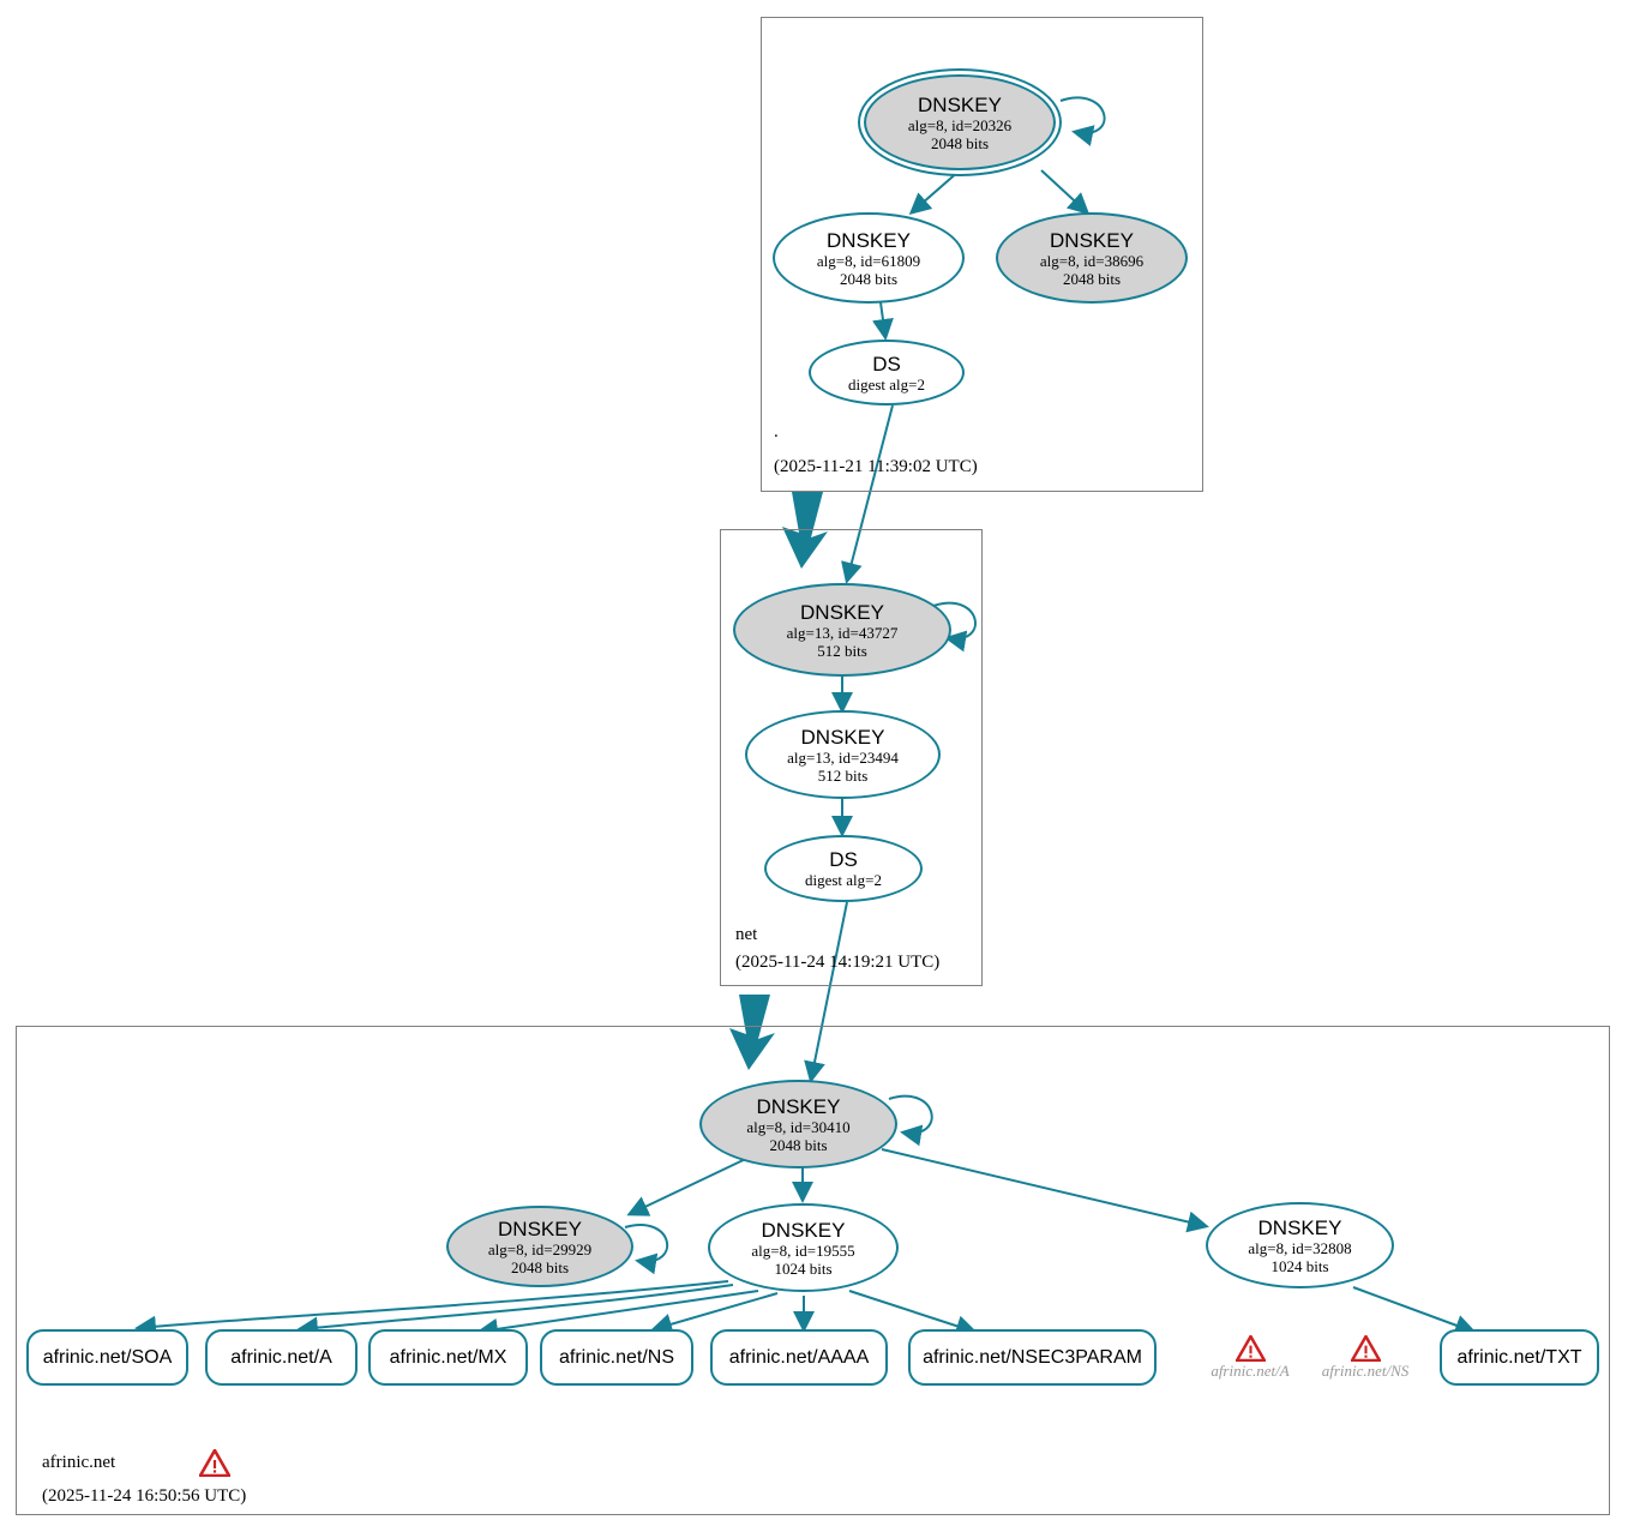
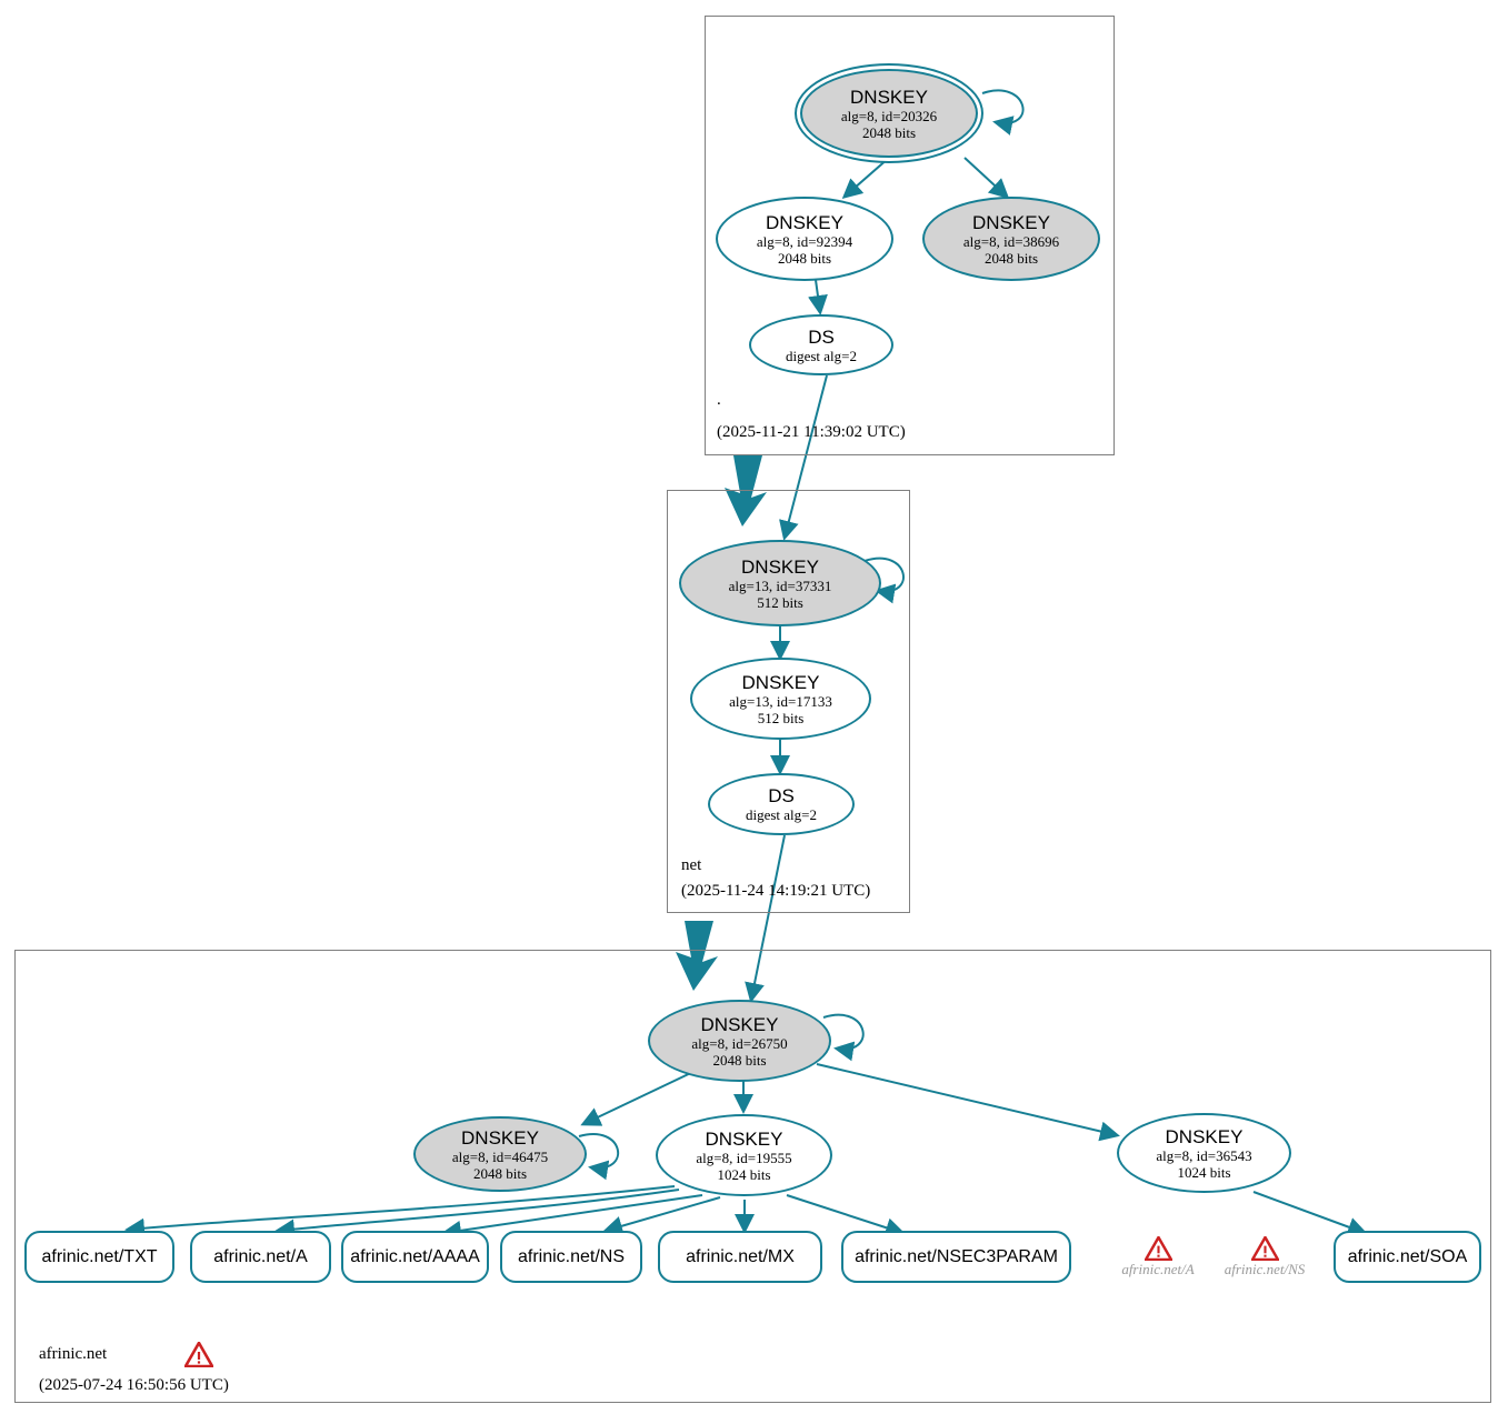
  .
  (2025-11-21 11:39:02 UTC)
  net
  (2025-11-24 14:19:21 UTC)
  afrinic.net
- (2025-11-24 16:50:56 UTC)
+ (2025-07-24 16:50:56 UTC)
  DNSKEY
  alg=8, id=20326
  2048 bits
  DNSKEY
- alg=8, id=61809
+ alg=8, id=92394
  2048 bits
  DNSKEY
  alg=8, id=38696
  2048 bits
  DS
  digest alg=2
  DNSKEY
- alg=13, id=43727
+ alg=13, id=37331
  512 bits
  DNSKEY
- alg=13, id=23494
+ alg=13, id=17133
  512 bits
  DS
  digest alg=2
  DNSKEY
- alg=8, id=30410
+ alg=8, id=26750
  2048 bits
  DNSKEY
- alg=8, id=29929
+ alg=8, id=46475
  2048 bits
  DNSKEY
  alg=8, id=19555
  1024 bits
  DNSKEY
- alg=8, id=32808
+ alg=8, id=36543
  1024 bits
- afrinic.net/SOA
+ afrinic.net/TXT
  afrinic.net/A
- afrinic.net/MX
+ afrinic.net/AAAA
  afrinic.net/NS
- afrinic.net/AAAA
+ afrinic.net/MX
  afrinic.net/NSEC3PARAM
- afrinic.net/TXT
+ afrinic.net/SOA
  afrinic.net/A
  afrinic.net/NS
